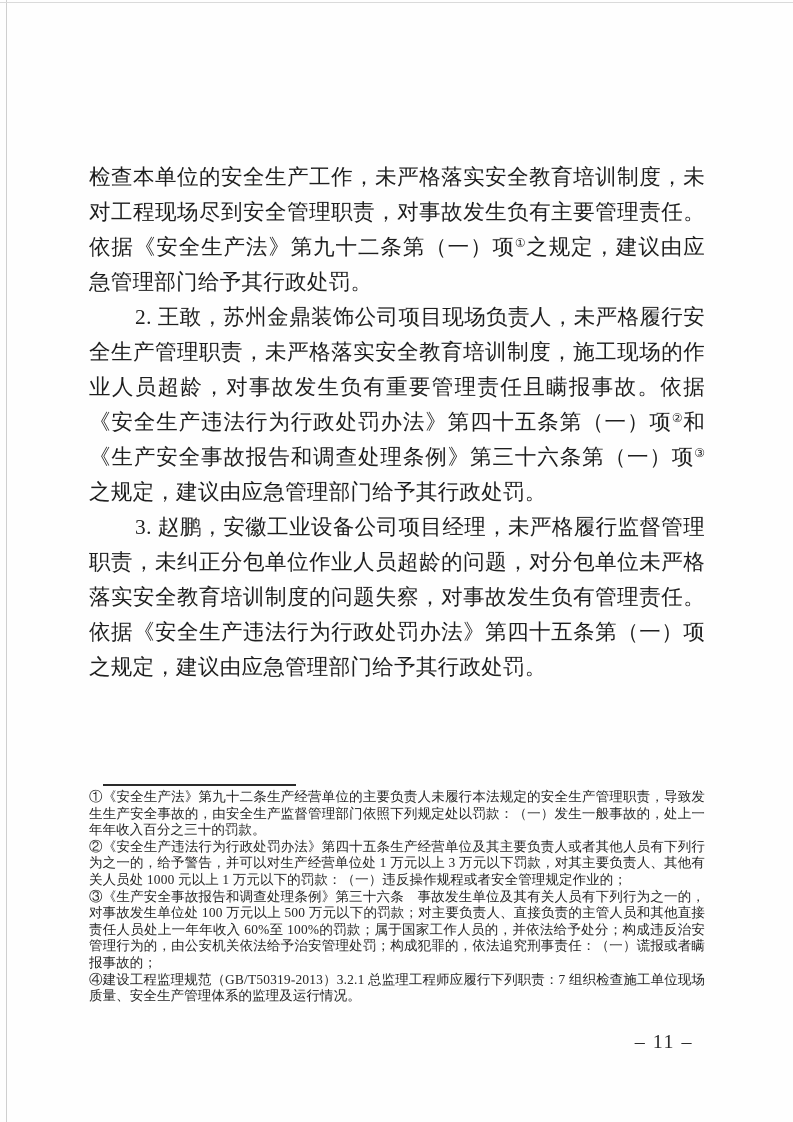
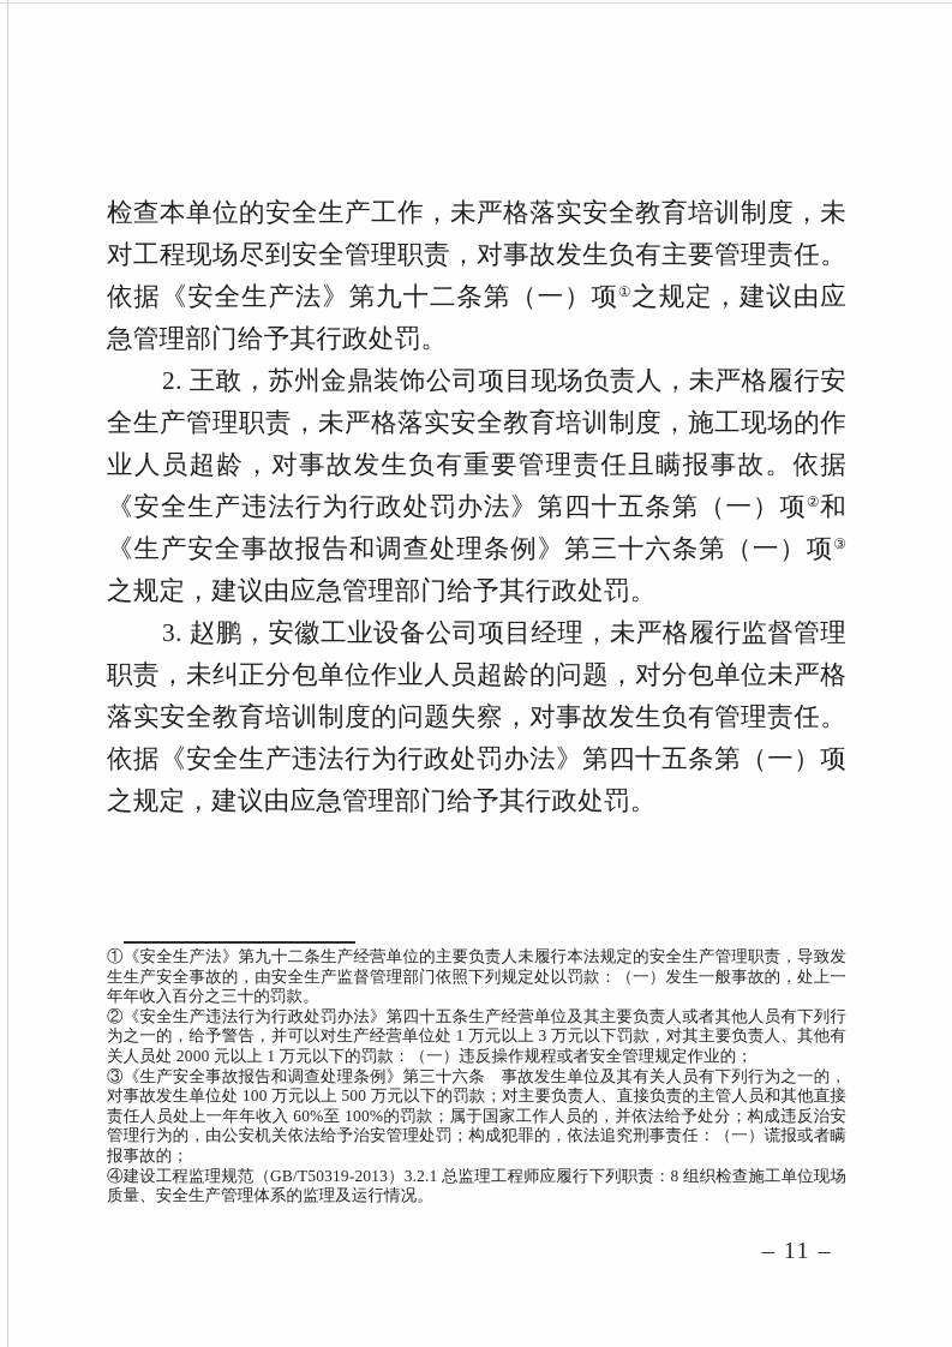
  检查本单位的安全生产工作，未严格落实安全教育培训制度，未对工程现场尽到安全管理职责，对事故发生负有主要管理责任。依据《安全生产法》第九十二条第（一）项①之规定，建议由应急管理部门给予其行政处罚。
  2. 王敢，苏州金鼎装饰公司项目现场负责人，未严格履行安全生产管理职责，未严格落实安全教育培训制度，施工现场的作业人员超龄，对事故发生负有重要管理责任且瞒报事故。依据《安全生产违法行为行政处罚办法》第四十五条第（一）项②和《生产安全事故报告和调查处理条例》第三十六条第（一）项③之规定，建议由应急管理部门给予其行政处罚。
  3. 赵鹏，安徽工业设备公司项目经理，未严格履行监督管理职责，未纠正分包单位作业人员超龄的问题，对分包单位未严格落实安全教育培训制度的问题失察，对事故发生负有管理责任。依据《安全生产违法行为行政处罚办法》第四十五条第（一）项之规定，建议由应急管理部门给予其行政处罚。
  ①《安全生产法》第九十二条生产经营单位的主要负责人未履行本法规定的安全生产管理职责，导致发生生产安全事故的，由安全生产监督管理部门依照下列规定处以罚款：（一）发生一般事故的，处上一年年收入百分之三十的罚款。
- ②《安全生产违法行为行政处罚办法》第四十五条生产经营单位及其主要负责人或者其他人员有下列行为之一的，给予警告，并可以对生产经营单位处 1 万元以上 3 万元以下罚款，对其主要负责人、其他有关人员处 1000 元以上 1 万元以下的罚款：（一）违反操作规程或者安全管理规定作业的；
+ ②《安全生产违法行为行政处罚办法》第四十五条生产经营单位及其主要负责人或者其他人员有下列行为之一的，给予警告，并可以对生产经营单位处 1 万元以上 3 万元以下罚款，对其主要负责人、其他有关人员处 2000 元以上 1 万元以下的罚款：（一）违反操作规程或者安全管理规定作业的；
  ③《生产安全事故报告和调查处理条例》第三十六条 事故发生单位及其有关人员有下列行为之一的，对事故发生单位处 100 万元以上 500 万元以下的罚款；对主要负责人、直接负责的主管人员和其他直接责任人员处上一年年收入 60%至 100%的罚款；属于国家工作人员的，并依法给予处分；构成违反治安管理行为的，由公安机关依法给予治安管理处罚；构成犯罪的，依法追究刑事责任：（一）谎报或者瞒报事故的；
- ④建设工程监理规范（GB/T50319-2013）3.2.1 总监理工程师应履行下列职责：7 组织检查施工单位现场质量、安全生产管理体系的监理及运行情况。
+ ④建设工程监理规范（GB/T50319-2013）3.2.1 总监理工程师应履行下列职责：8 组织检查施工单位现场质量、安全生产管理体系的监理及运行情况。
  – 11 –
